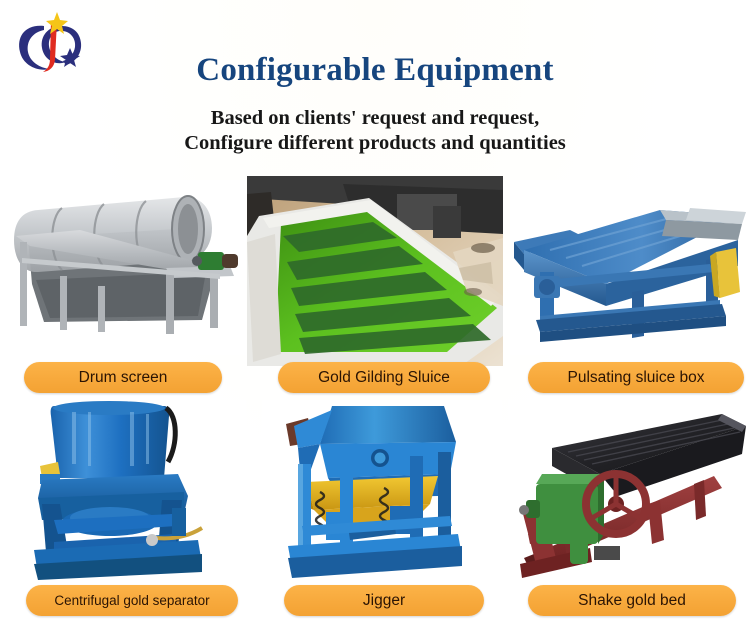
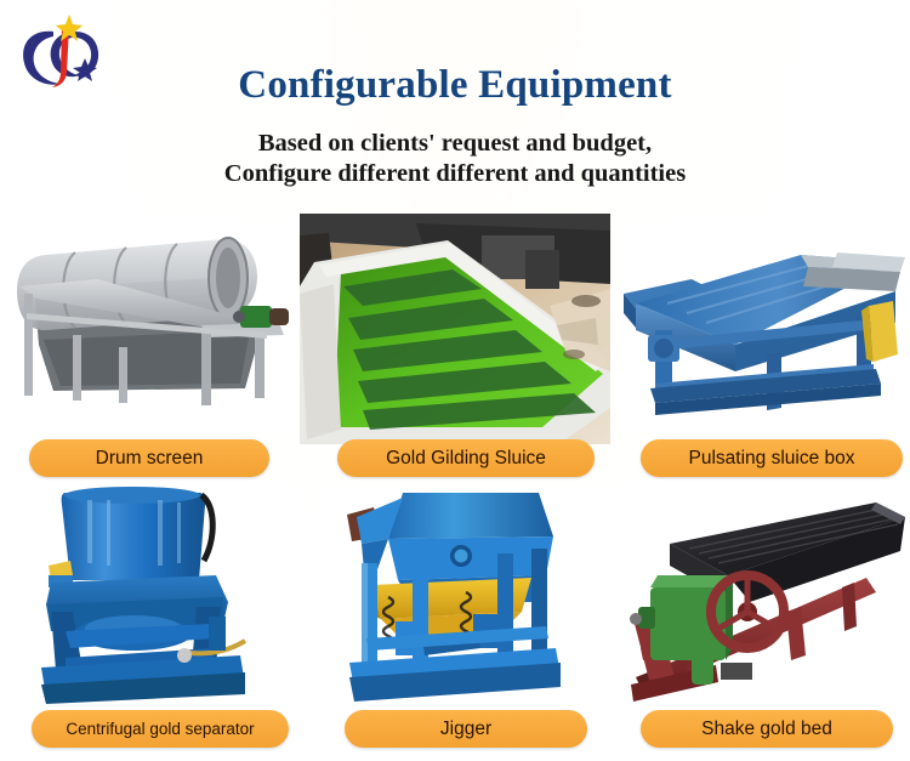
  Configurable Equipment
- Based on clients' request and request,
+ Based on clients' request and budget,
- Configure different products and quantities
+ Configure different different and quantities
  Drum screen
  Gold Gilding Sluice
  Pulsating sluice box
  Centrifugal gold separator
  Jigger
  Shake gold bed
